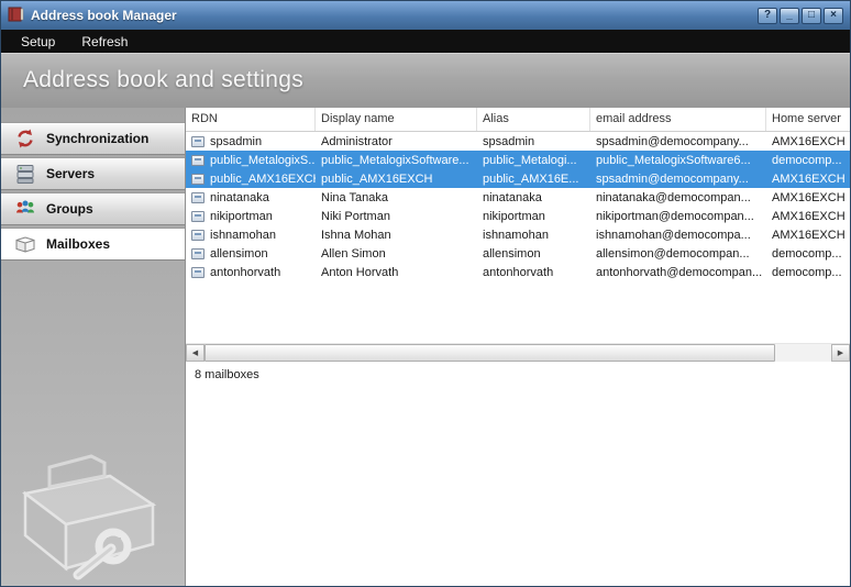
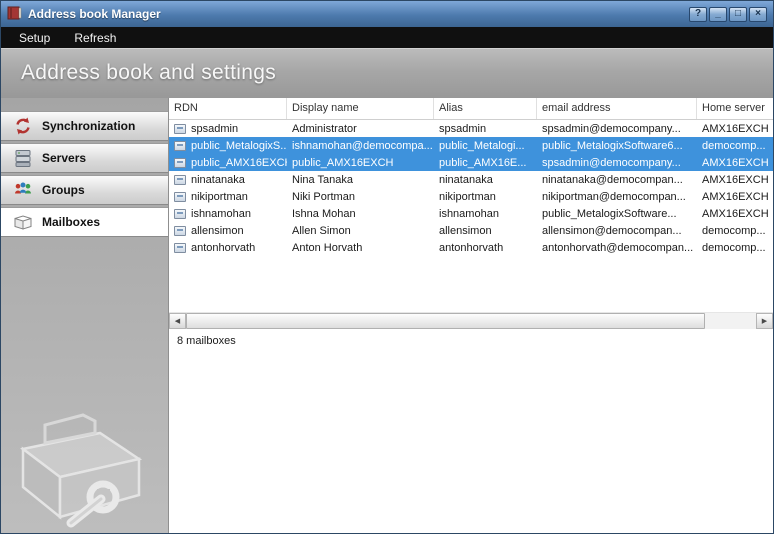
  Address book Manager
  ?
  _
  □
  ×
  Setup
  Refresh
  Address book and settings
  Synchronization
  Servers
  Groups
  Mailboxes
  RDN
  Display name
  Alias
  email address
  Home server
  spsadmin
  Administrator
  spsadmin
  spsadmin@democompany...
  AMX16EXCH
  public_MetalogixS..
- public_MetalogixSoftware...
+ ishnamohan@democompa...
  public_Metalogi...
  public_MetalogixSoftware6...
  democomp...
  public_AMX16EXC
  public_AMX16EXCH
  public_AMX16E...
  spsadmin@democompany...
  AMX16EXCH
  ninatanaka
  Nina Tanaka
  ninatanaka
  ninatanaka@democompan...
  AMX16EXCH
  nikiportman
  Niki Portman
  nikiportman
  nikiportman@democompan...
  AMX16EXCH
  ishnamohan
  Ishna Mohan
  ishnamohan
- ishnamohan@democompa...
+ public_MetalogixSoftware...
  AMX16EXCH
  allensimon
  Allen Simon
  allensimon
  allensimon@democompan...
  democomp...
  antonhorvath
  Anton Horvath
  antonhorvath
  antonhorvath@democompan...
  democomp...
  ◀
  ▶
  8 mailboxes
